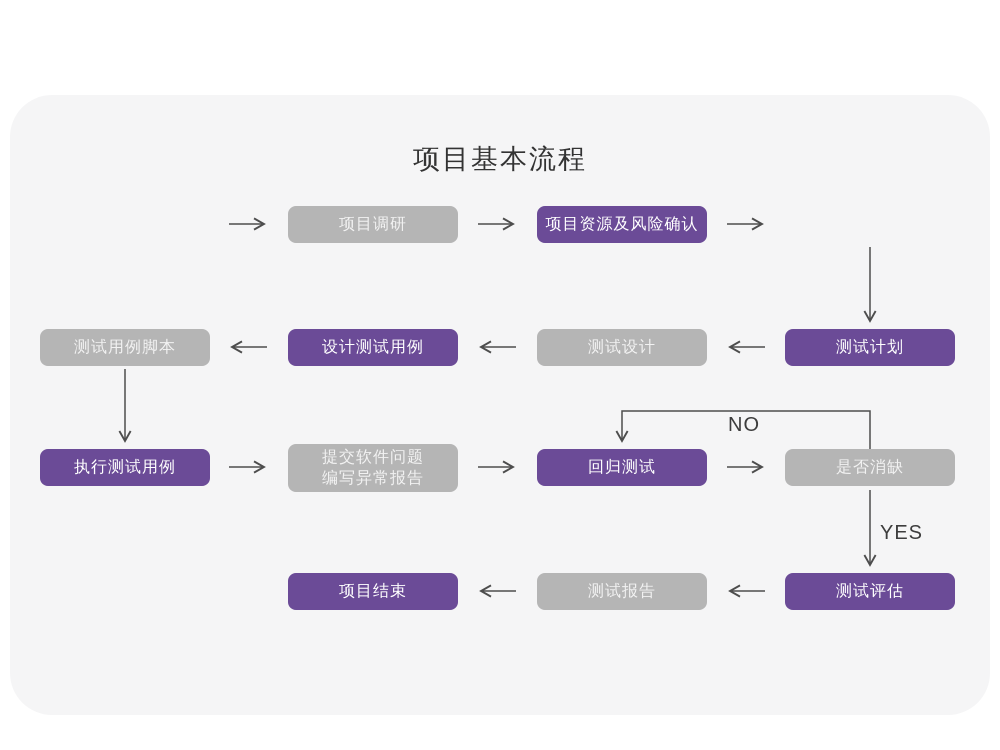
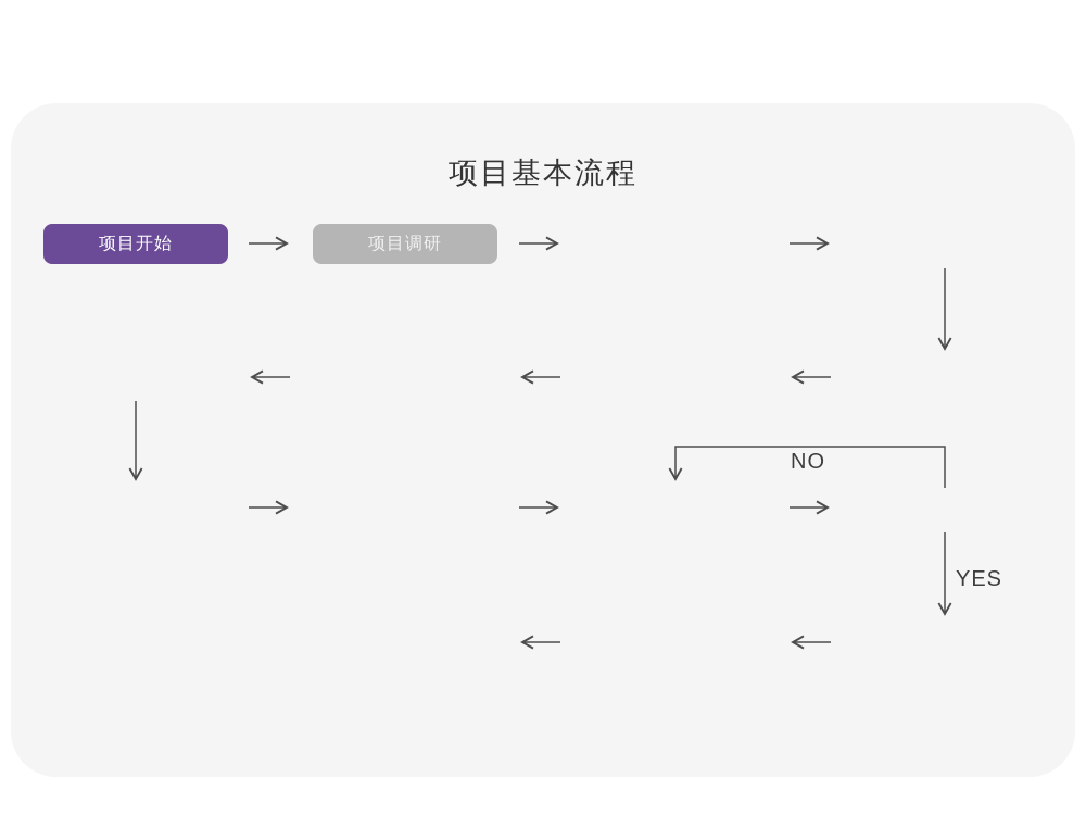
  项目基本流程
+ 项目开始
  项目调研
- 项目资源及风险确认
- 测试计划
- 测试设计
- 设计测试用例
- 测试用例脚本
- 执行测试用例
- 提交软件问题
- 编写异常报告
- 回归测试
- 是否消缺
- 测试评估
- 测试报告
- 项目结束
  NO
  YES
